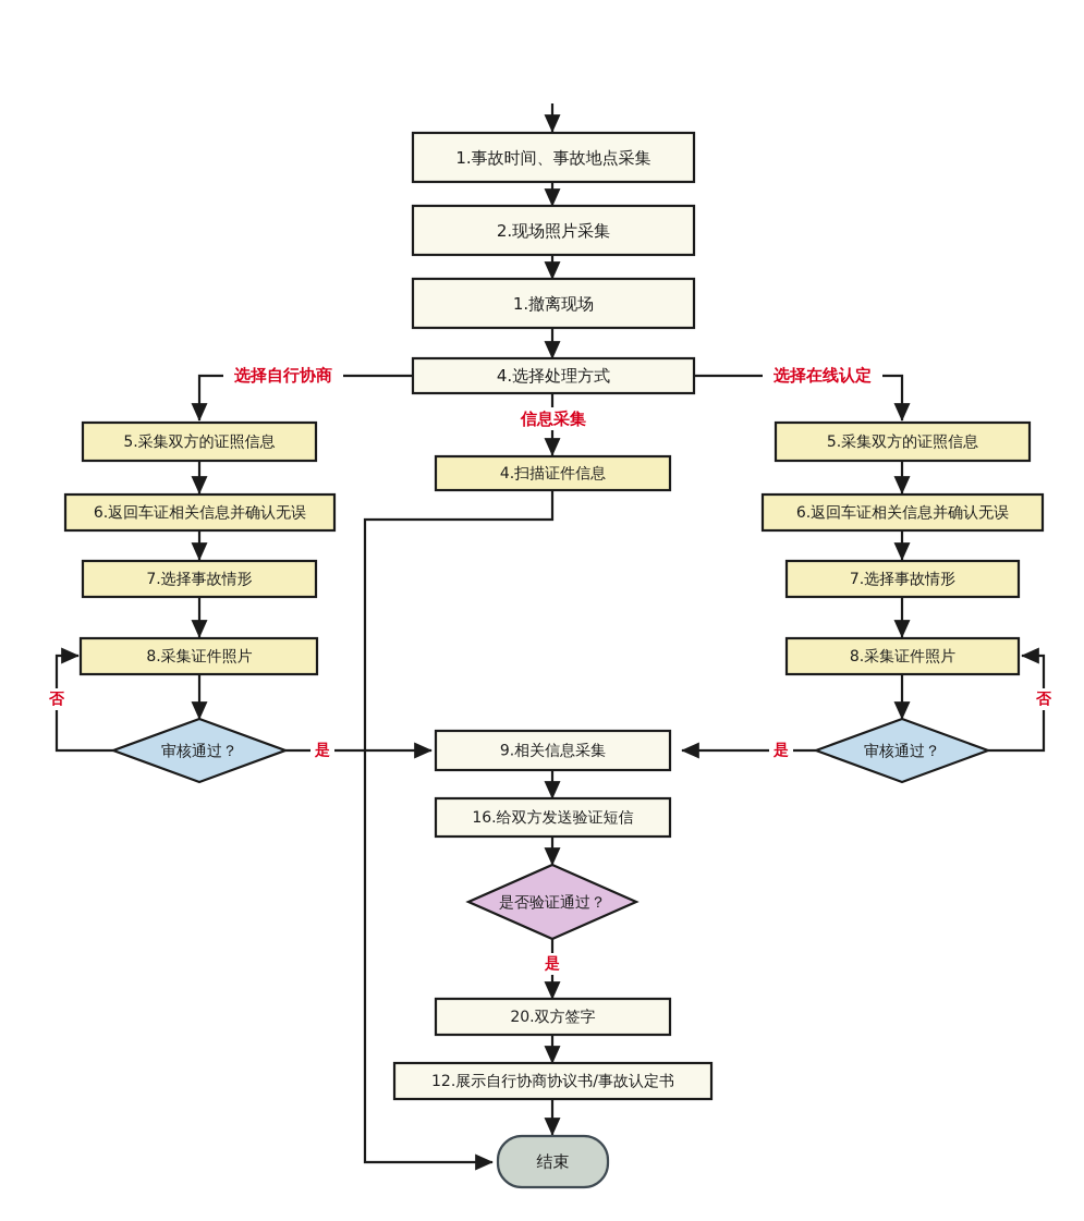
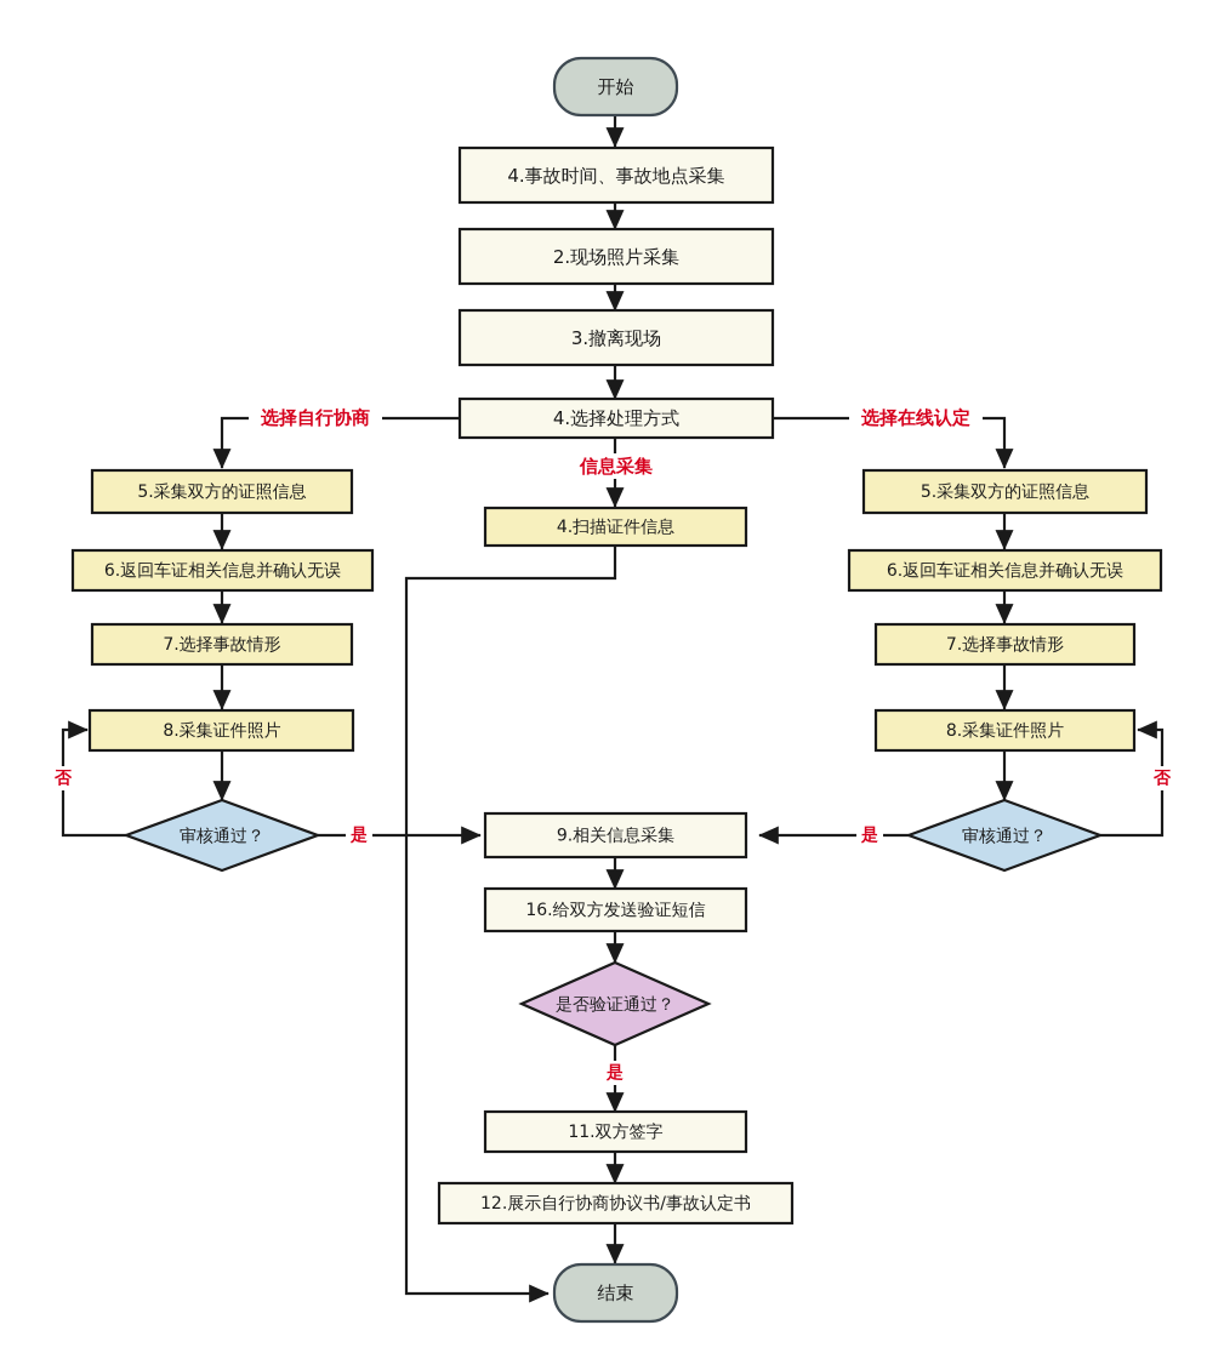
+ 开始
- 1.事故时间、事故地点采集
+ 4.事故时间、事故地点采集
  2.现场照片采集
- 1.撤离现场
+ 3.撤离现场
  4.选择处理方式
  5.采集双方的证照信息
  6.返回车证相关信息并确认无误
  7.选择事故情形
  8.采集证件照片
  审核通过？
  4.扫描证件信息
  5.采集双方的证照信息
  6.返回车证相关信息并确认无误
  7.选择事故情形
  8.采集证件照片
  审核通过？
  9.相关信息采集
  16.给双方发送验证短信
  是否验证通过？
- 20.双方签字
+ 11.双方签字
  12.展示自行协商协议书/事故认定书
  结束
  选择自行协商
  信息采集
  选择在线认定
  否
  是
  否
  是
  是
